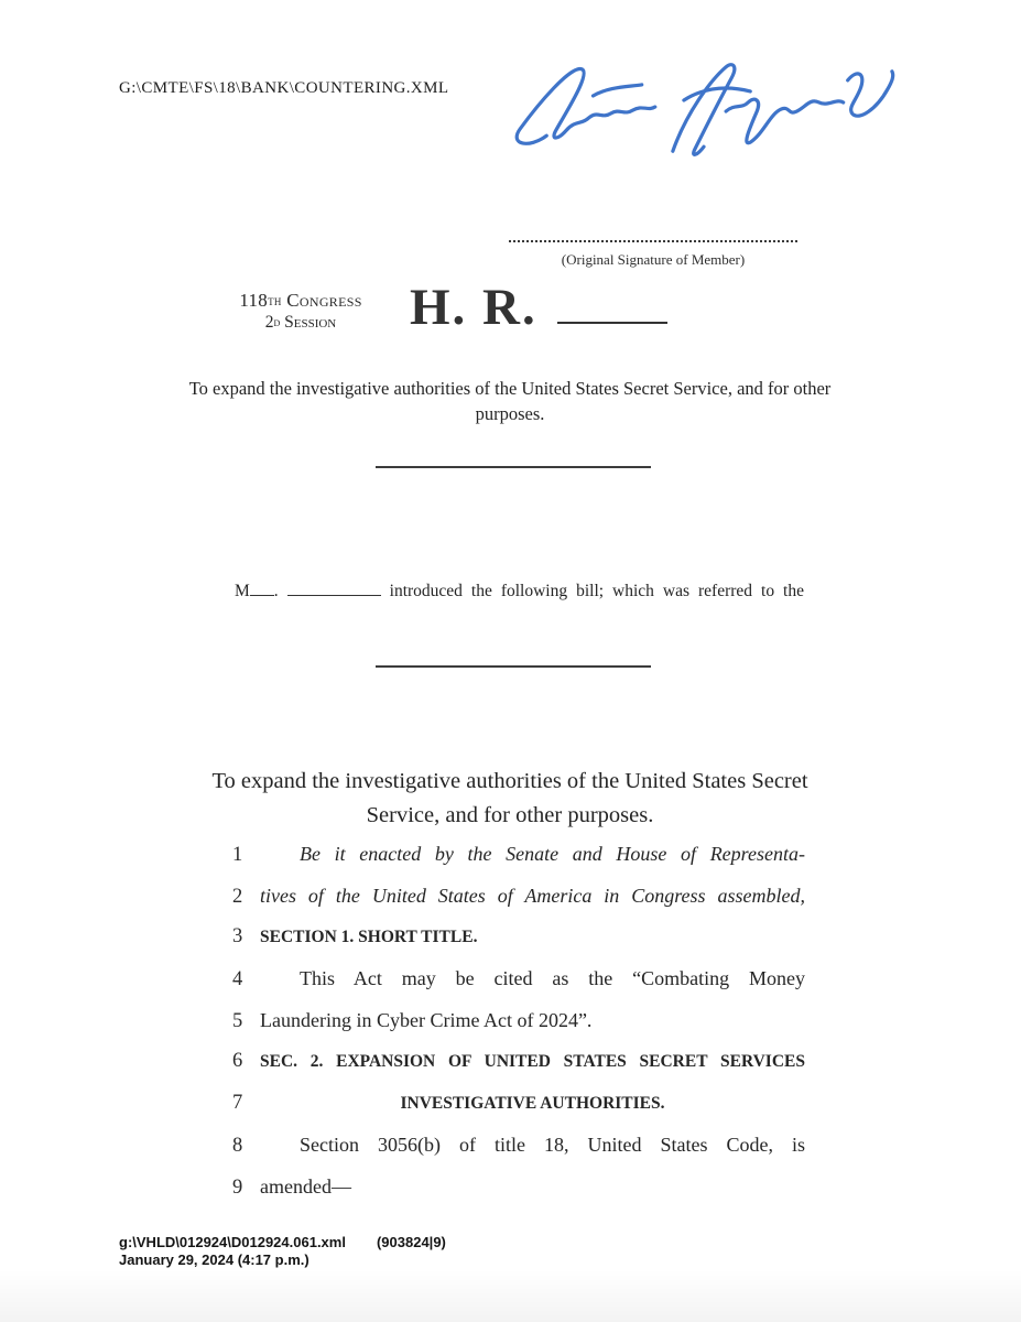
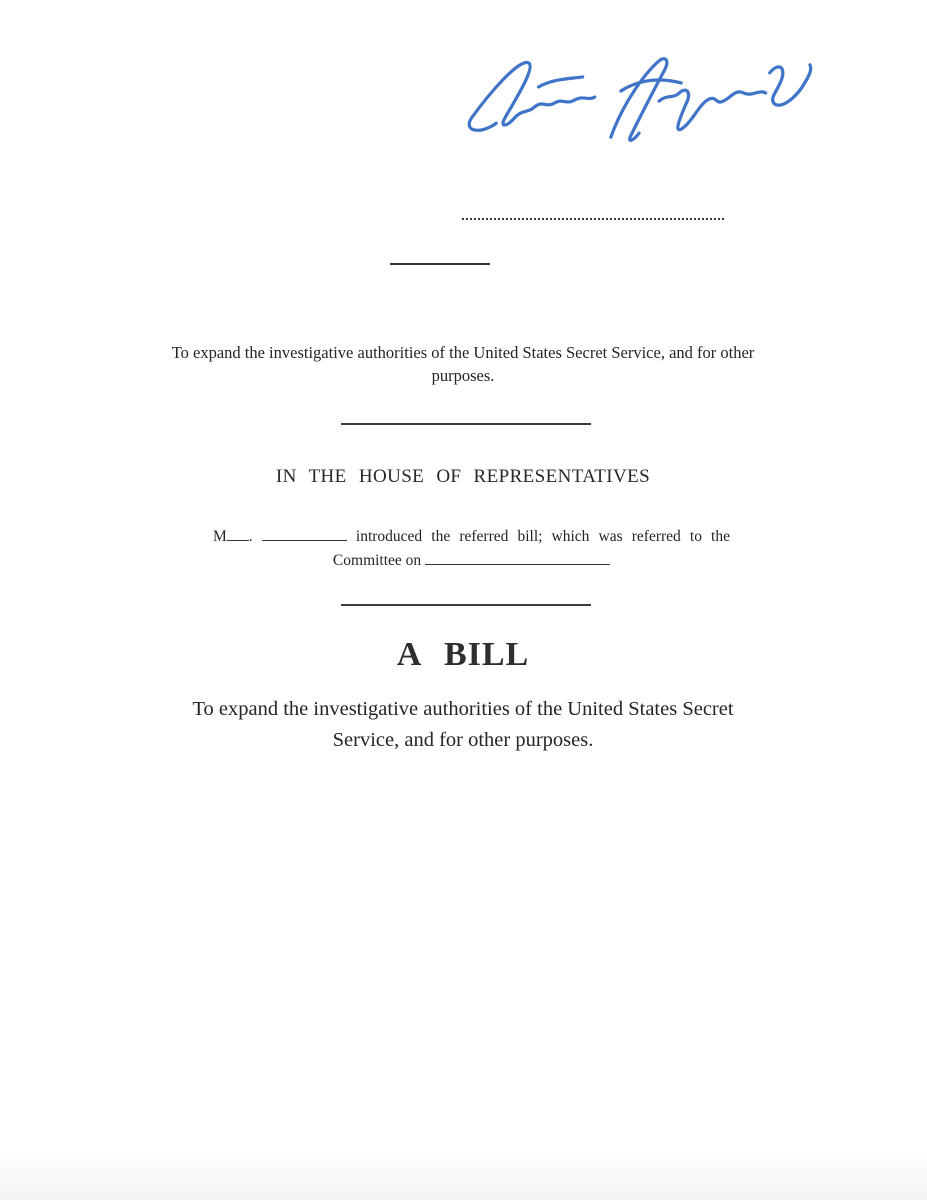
- G:\CMTE\FS\18\BANK\COUNTERING.XML
- (Original Signature of Member)
- 118th Congress
- 2d Session
- H. R.
  To expand the investigative authorities of the United States Secret Service, and for other purposes.
+ IN THE HOUSE OF REPRESENTATIVES
- M . introduced the following bill; which was referred to the
+ M . introduced the referred bill; which was referred to the
+ Committee on
+ A BILL
  To expand the investigative authorities of the United States Secret Service, and for other purposes.
- 1
- Be it enacted by the Senate and House of Representa-
- 2
- tives of the United States of America in Congress assembled,
- 3
- SECTION 1. SHORT TITLE.
- 4
- This Act may be cited as the “Combating Money
- 5
- Laundering in Cyber Crime Act of 2024”.
- 6
- SEC. 2. EXPANSION OF UNITED STATES SECRET SERVICES
- 7
- INVESTIGATIVE AUTHORITIES.
- 8
- Section 3056(b) of title 18, United States Code, is
- 9
- amended—
- g:\VHLD\012924\D012924.061.xml (903824|9)
- January 29, 2024 (4:17 p.m.)
